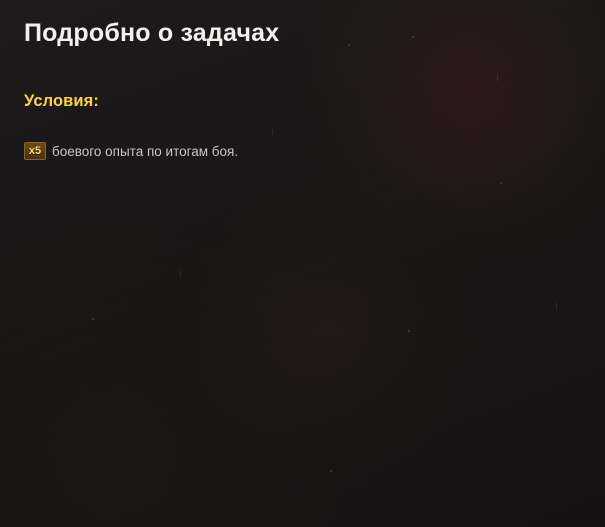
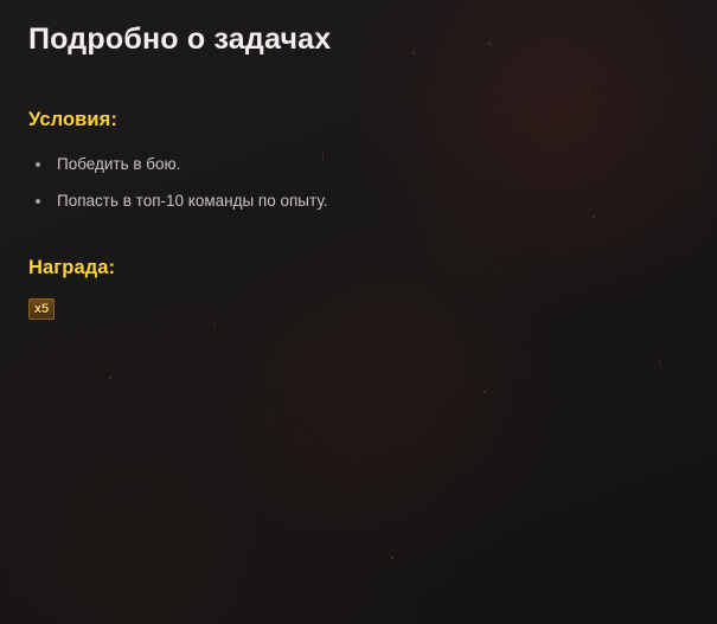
  Подробно о задачах
  Условия:
+ Победить в бою.
+ Попасть в топ-10 команды по опыту.
+ Награда:
  x5
- боевого опыта по итогам боя.
